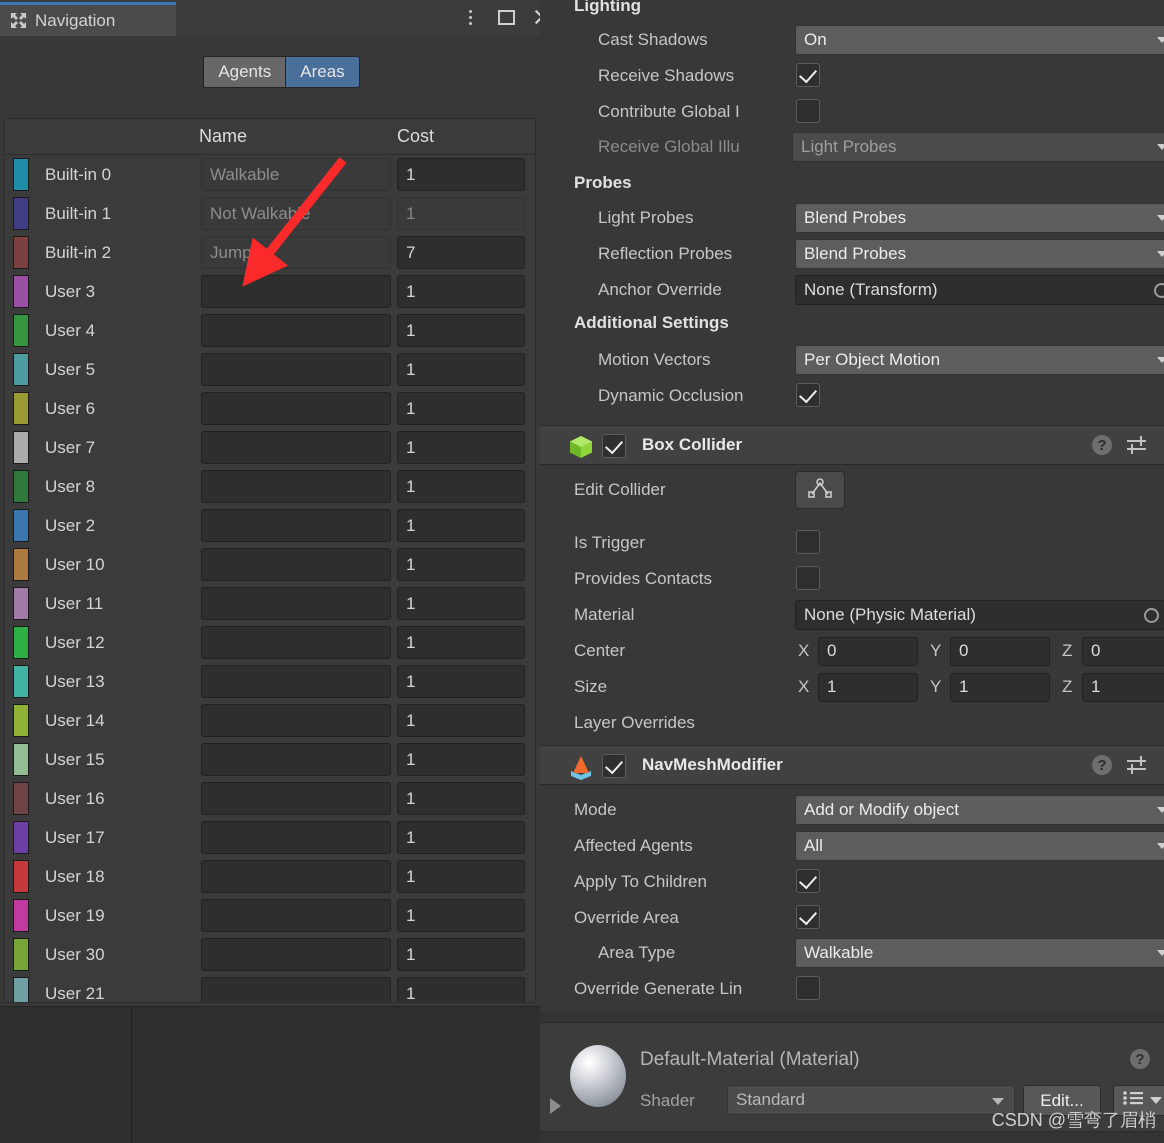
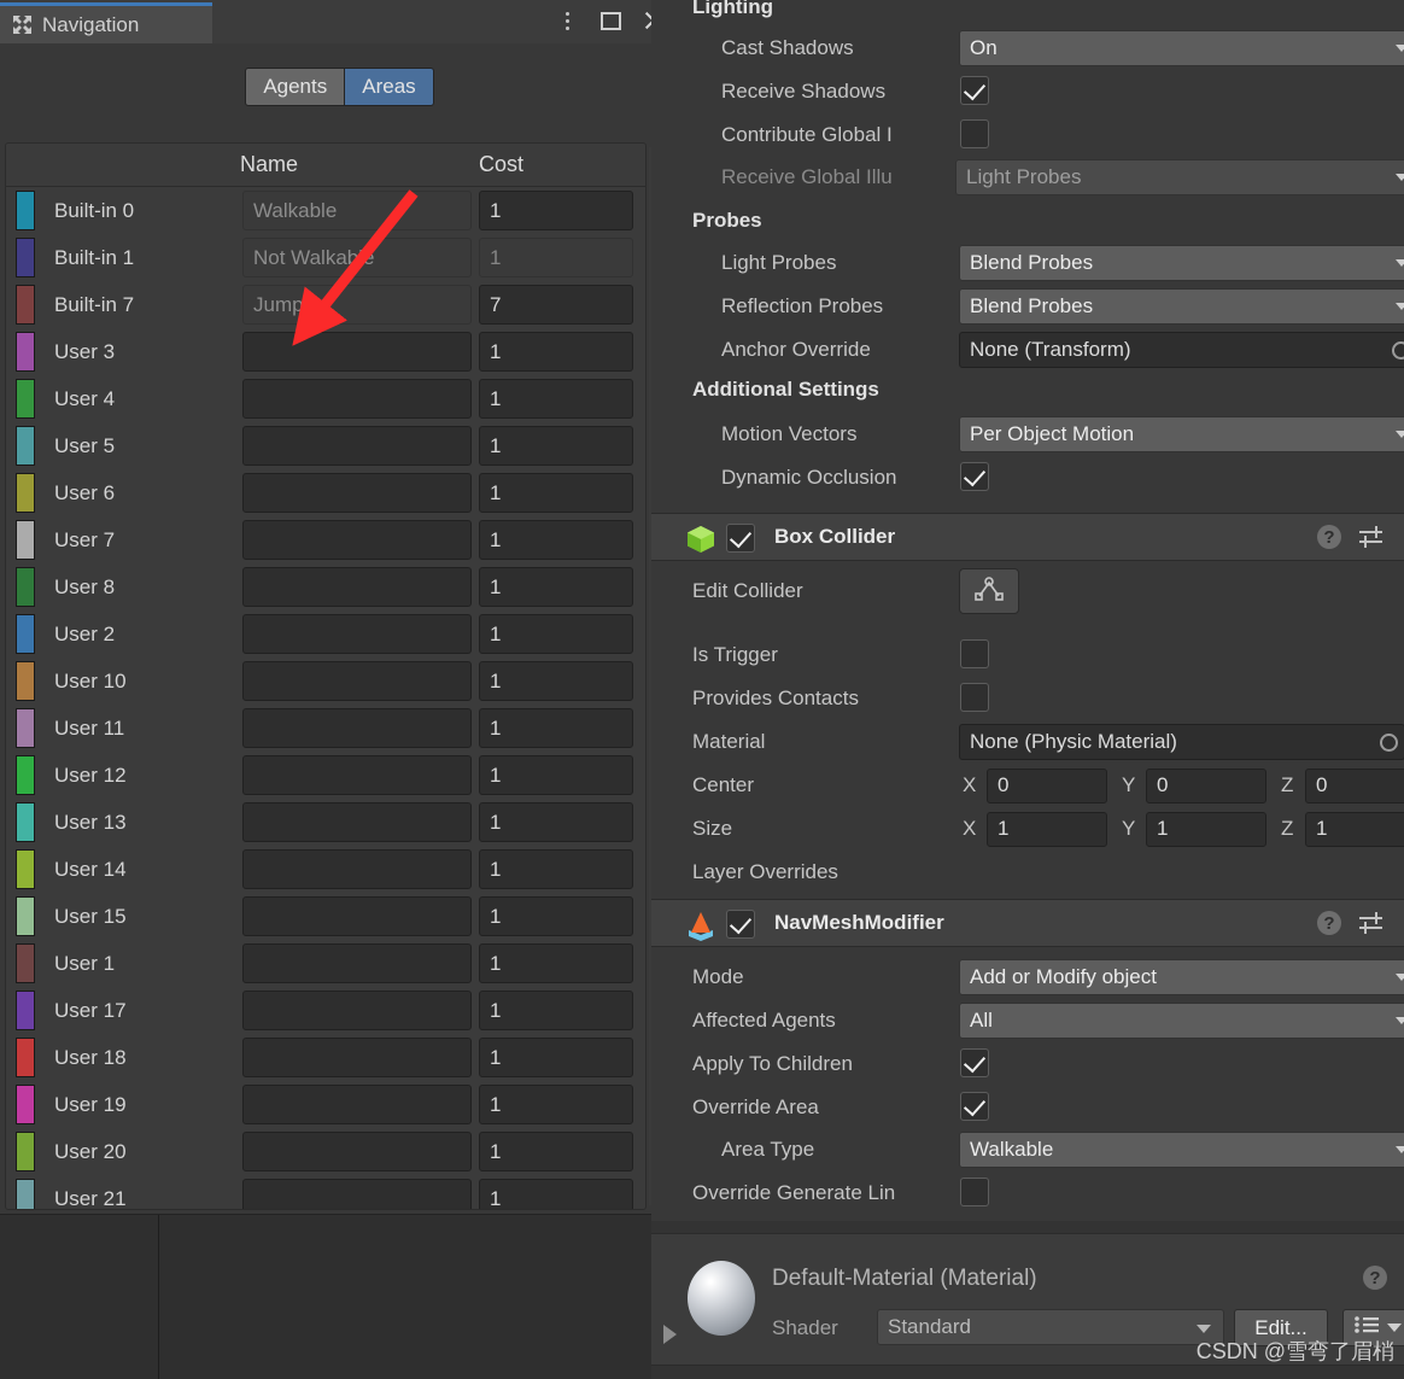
  Navigation
  Agents
  Areas
  Name
  Cost
  Built-in 0
  Walkable
  1
  Built-in 1
  Not Walkab
  1
- Built-in 2
+ Built-in 7
  Jump
  7
  User 3
  1
  User 4
  1
  User 5
  1
  User 6
  1
  User 7
  1
  User 8
  1
  User 2
  1
  User 10
  1
  User 11
  1
  User 12
  1
  User 13
  1
  User 14
  1
  User 15
  1
- User 16
+ User 1
  1
  User 17
  1
  User 18
  1
  User 19
  1
- User 30
+ User 20
  1
  User 21
  1
  Lighting
  Cast Shadows
  On
  Receive Shadows
  Contribute Global I
  Receive Global Illu
  Light Probes
  Probes
  Light Probes
  Blend Probes
  Reflection Probes
  Blend Probes
  Anchor Override
  None (Transform)
  Additional Settings
  Motion Vectors
  Per Object Motion
  Dynamic Occlusion
  Box Collider
  ?
  Edit Collider
  Is Trigger
  Provides Contacts
  Material
  None (Physic Material)
  Center
  X
  0
  Y
  0
  Z
  0
  Size
  X
  1
  Y
  1
  Z
  1
  Layer Overrides
  NavMeshModifier
  ?
  Mode
  Add or Modify object
  Affected Agents
  All
  Apply To Children
  Override Area
  Area Type
  Walkable
  Override Generate Lin
  Default-Material (Material)
  Shader
  Standard
  Edit...
  ?
  CSDN @雪弯了眉梢
